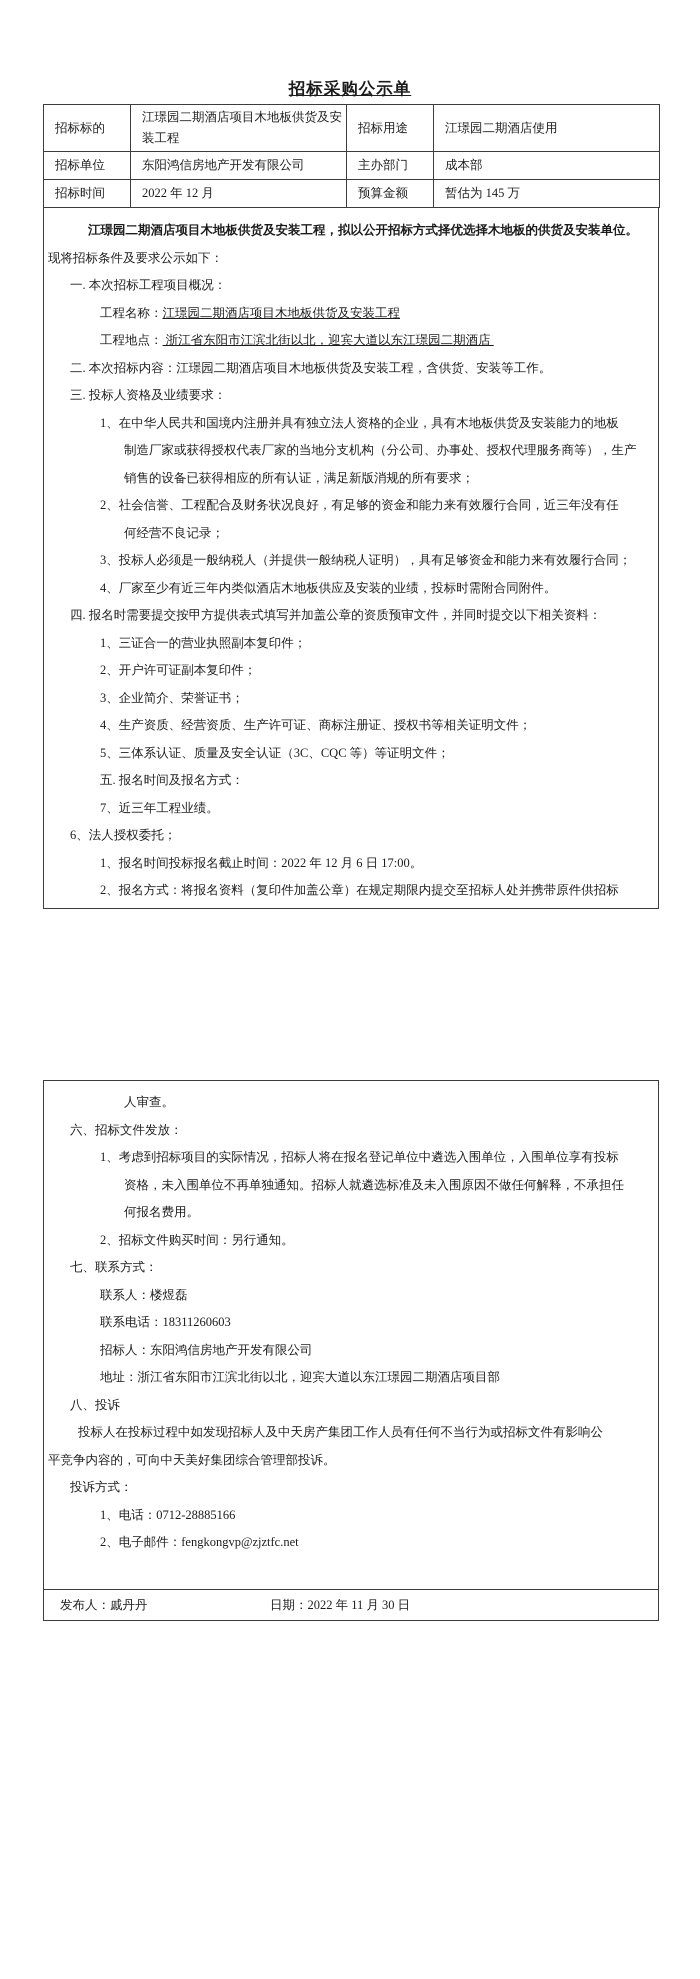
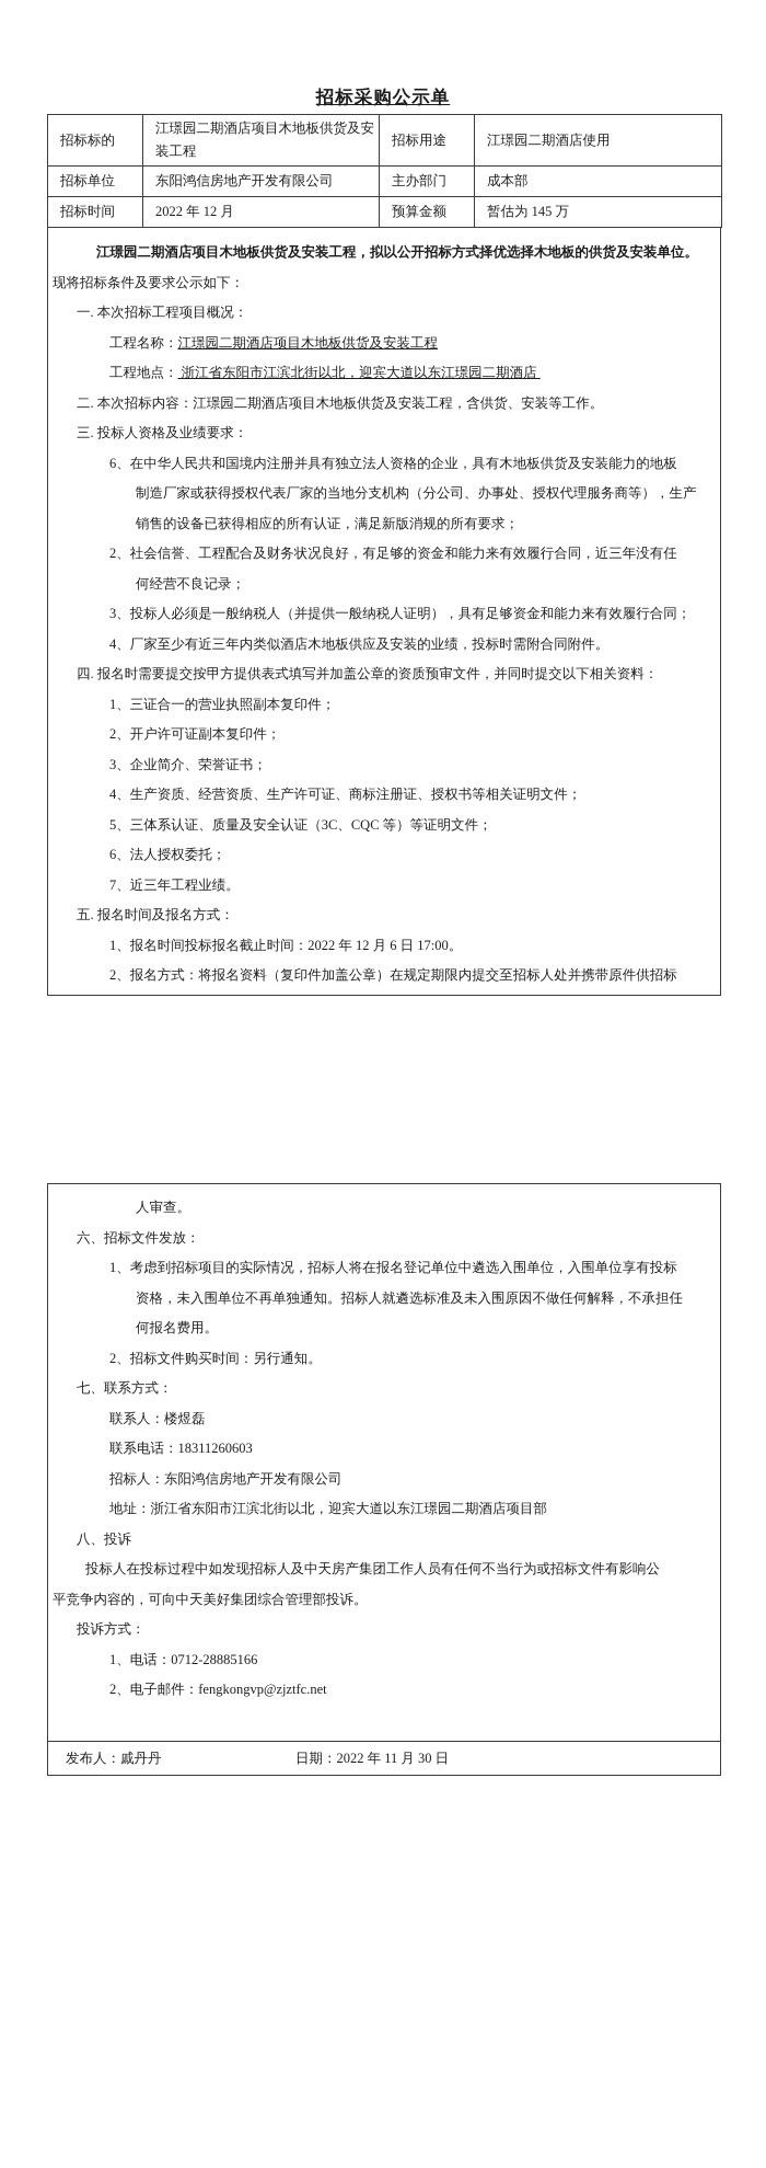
  招标采购公示单
  招标标的	江璟园二期酒店项目木地板供货及安装工程	招标用途	江璟园二期酒店使用
  招标单位	东阳鸿信房地产开发有限公司	主办部门	成本部
  招标时间	2022 年 12 月	预算金额	暂估为 145 万
  江璟园二期酒店项目木地板供货及安装工程，拟以公开招标方式择优选择木地板的供货及安装单位。
  现将招标条件及要求公示如下：
  一. 本次招标工程项目概况：
  工程名称：江璟园二期酒店项目木地板供货及安装工程
  工程地点： 浙江省东阳市江滨北街以北，迎宾大道以东江璟园二期酒店
  二. 本次招标内容：江璟园二期酒店项目木地板供货及安装工程，含供货、安装等工作。
  三. 投标人资格及业绩要求：
- 1、在中华人民共和国境内注册并具有独立法人资格的企业，具有木地板供货及安装能力的地板
+ 6、在中华人民共和国境内注册并具有独立法人资格的企业，具有木地板供货及安装能力的地板
  制造厂家或获得授权代表厂家的当地分支机构（分公司、办事处、授权代理服务商等），生产
  销售的设备已获得相应的所有认证，满足新版消规的所有要求；
  2、社会信誉、工程配合及财务状况良好，有足够的资金和能力来有效履行合同，近三年没有任
  何经营不良记录；
  3、投标人必须是一般纳税人（并提供一般纳税人证明），具有足够资金和能力来有效履行合同；
  4、厂家至少有近三年内类似酒店木地板供应及安装的业绩，投标时需附合同附件。
  四. 报名时需要提交按甲方提供表式填写并加盖公章的资质预审文件，并同时提交以下相关资料：
  1、三证合一的营业执照副本复印件；
  2、开户许可证副本复印件；
  3、企业简介、荣誉证书；
  4、生产资质、经营资质、生产许可证、商标注册证、授权书等相关证明文件；
  5、三体系认证、质量及安全认证（3C、CQC 等）等证明文件；
- 五. 报名时间及报名方式：
+ 6、法人授权委托；
  7、近三年工程业绩。
- 6、法人授权委托；
+ 五. 报名时间及报名方式：
  1、报名时间投标报名截止时间：2022 年 12 月 6 日 17:00。
  2、报名方式：将报名资料（复印件加盖公章）在规定期限内提交至招标人处并携带原件供招标
  人审查。
  六、招标文件发放：
  1、考虑到招标项目的实际情况，招标人将在报名登记单位中遴选入围单位，入围单位享有投标
  资格，未入围单位不再单独通知。招标人就遴选标准及未入围原因不做任何解释，不承担任
  何报名费用。
  2、招标文件购买时间：另行通知。
  七、联系方式：
  联系人：楼煜磊
  联系电话：18311260603
  招标人：东阳鸿信房地产开发有限公司
  地址：浙江省东阳市江滨北街以北，迎宾大道以东江璟园二期酒店项目部
  八、投诉
  投标人在投标过程中如发现招标人及中天房产集团工作人员有任何不当行为或招标文件有影响公
  平竞争内容的，可向中天美好集团综合管理部投诉。
  投诉方式：
  1、电话：0712-28885166
  2、电子邮件：fengkongvp@zjztfc.net
  发布人：戚丹丹
  日期：2022 年 11 月 30 日
